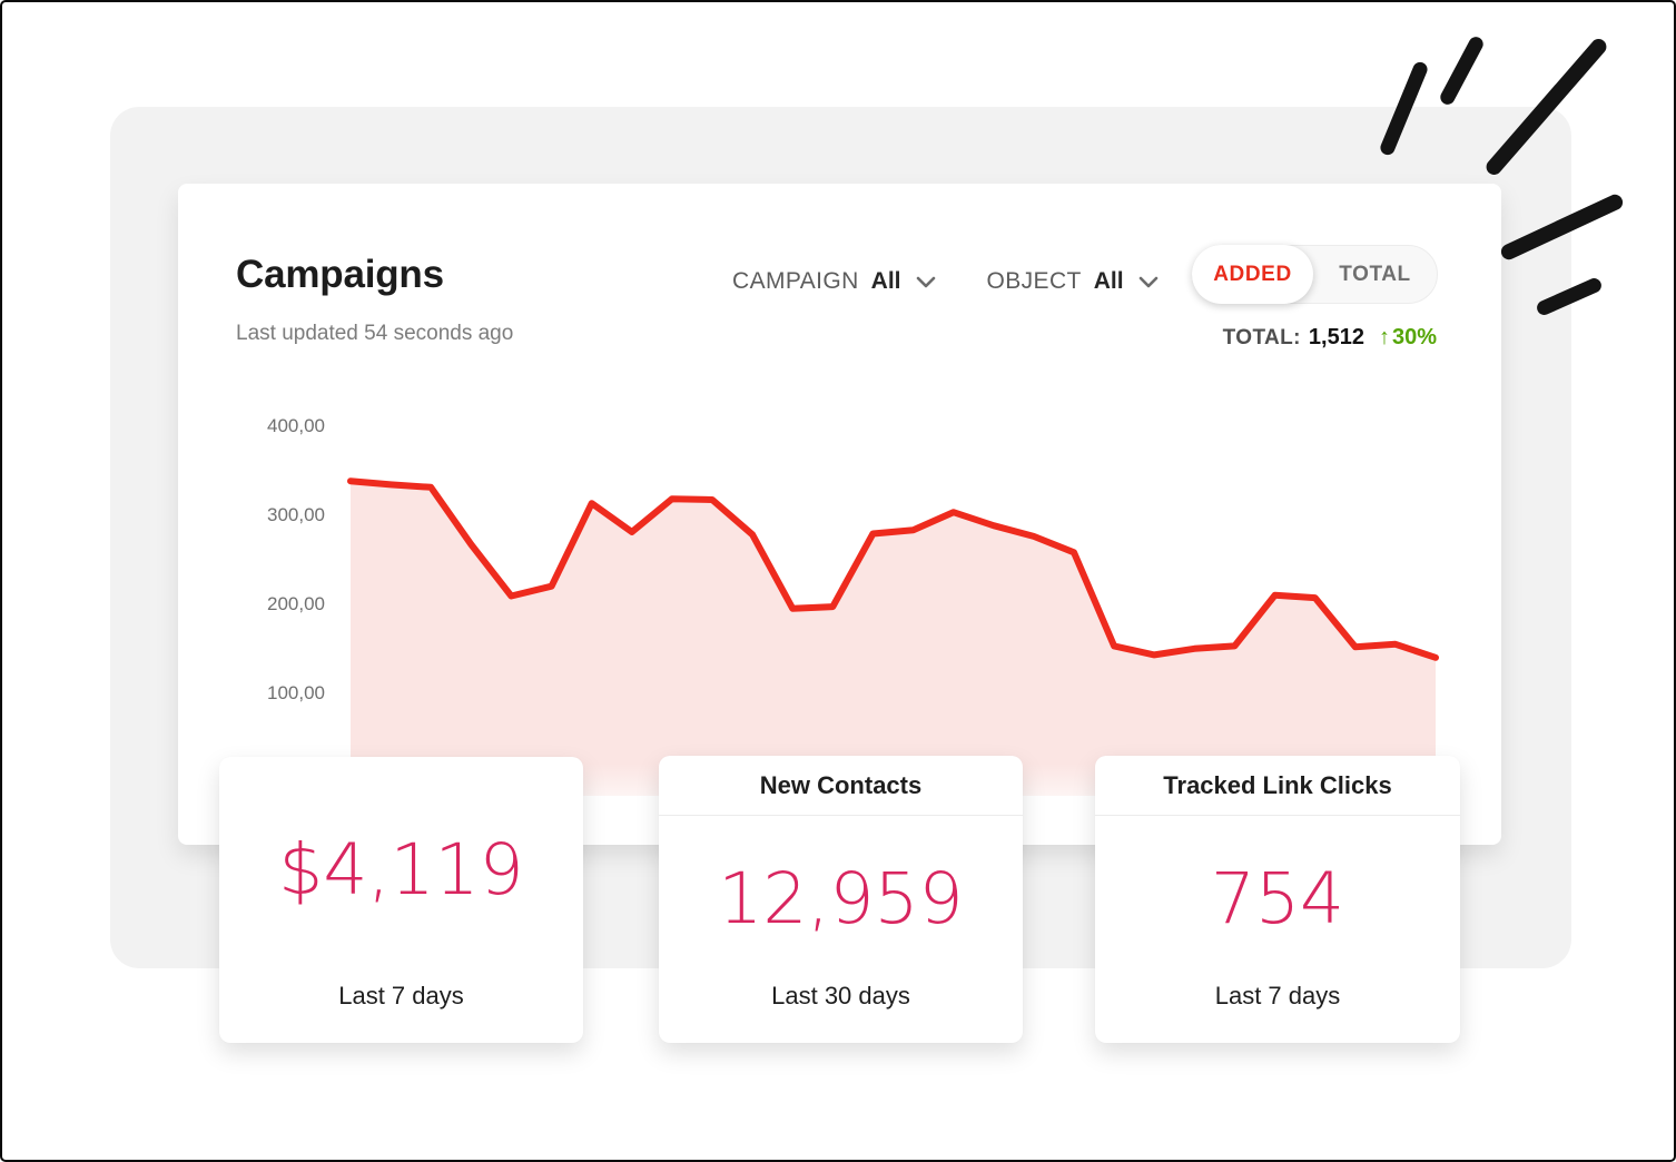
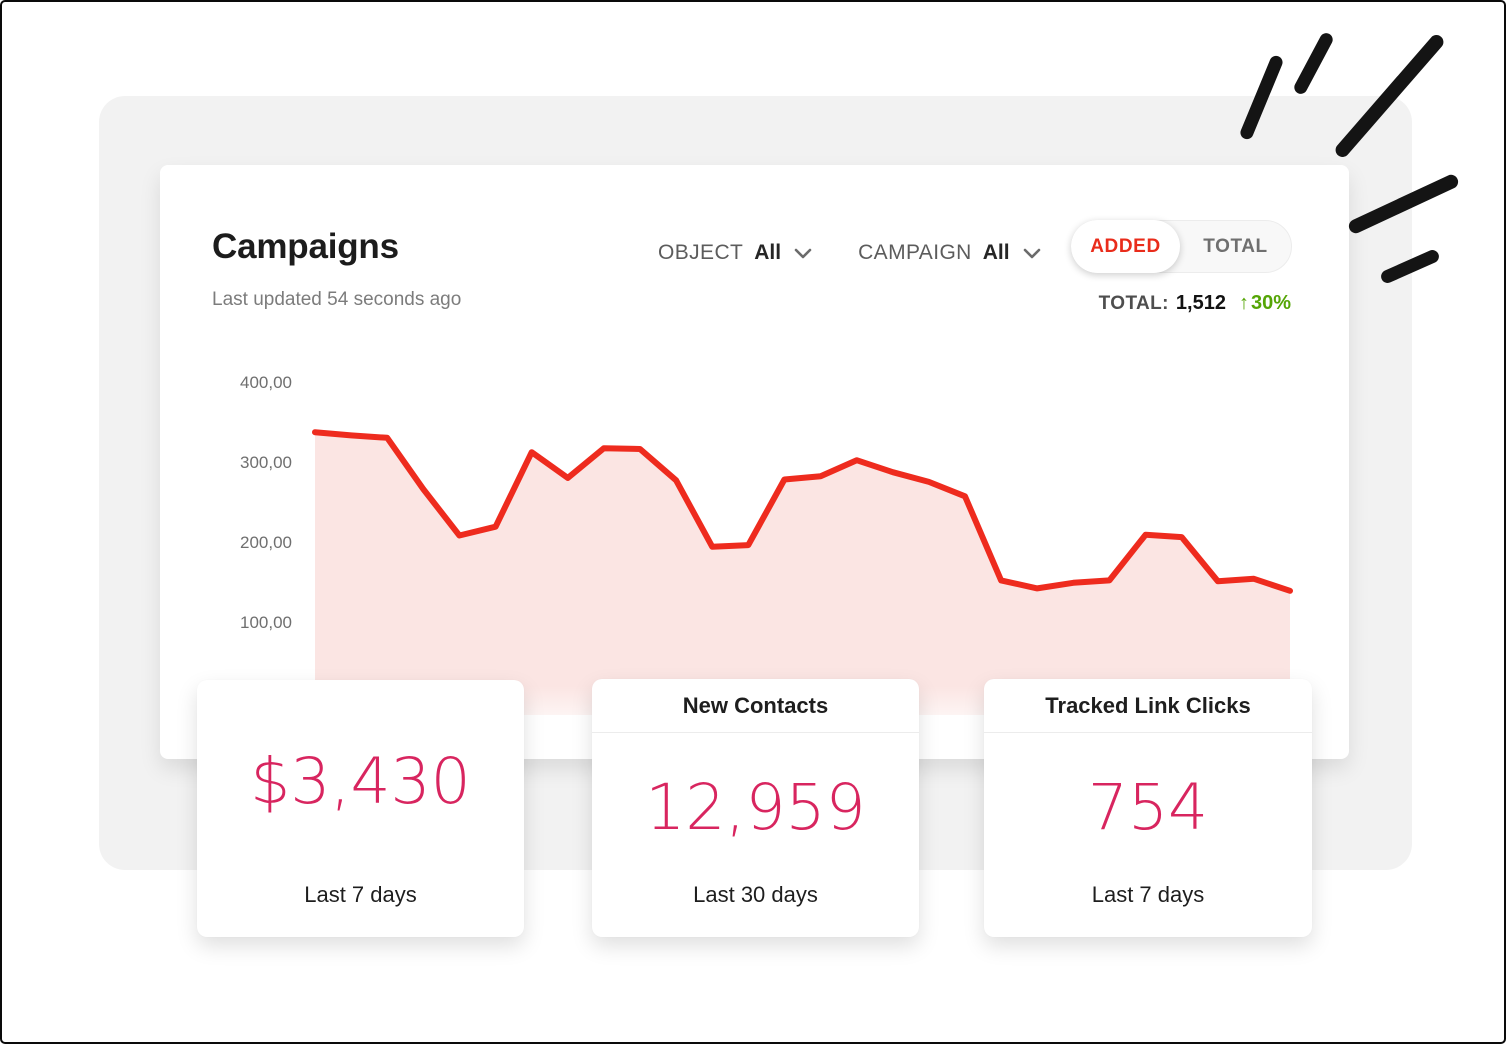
  Campaigns
  Last updated 54 seconds ago
- CAMPAIGN
+ OBJECT
  All
- OBJECT
+ CAMPAIGN
  All
  ADDED
  TOTAL
  TOTAL:
  1,512
  ↑30%
  400,00
  300,00
  200,00
  100,00
- $4,119
+ $3,430
  Last 7 days
  New Contacts
  12,959
  Last 30 days
  Tracked Link Clicks
  754
  Last 7 days
